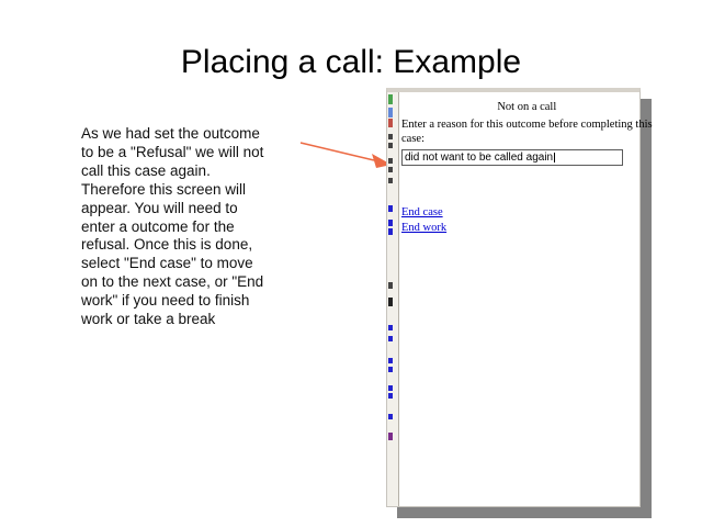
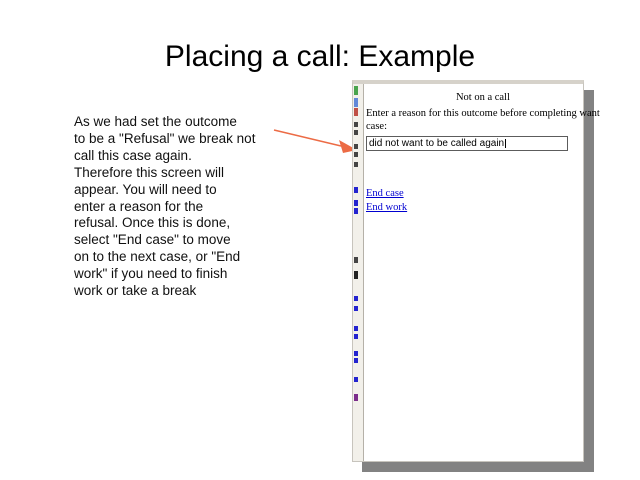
  Placing a call: Example
  As we had set the outcome
- to be a "Refusal" we will not
+ to be a "Refusal" we break not
  call this case again.
  Therefore this screen will
  appear. You will need to
- enter a outcome for the
+ enter a reason for the
  refusal. Once this is done,
  select "End case" to move
  on to the next case, or "End
  work" if you need to finish
  work or take a break
  Not on a call
- Enter a reason for this outcome before completing this
+ Enter a reason for this outcome before completing want
  case:
  did not want to be called again
  End case
  End work
